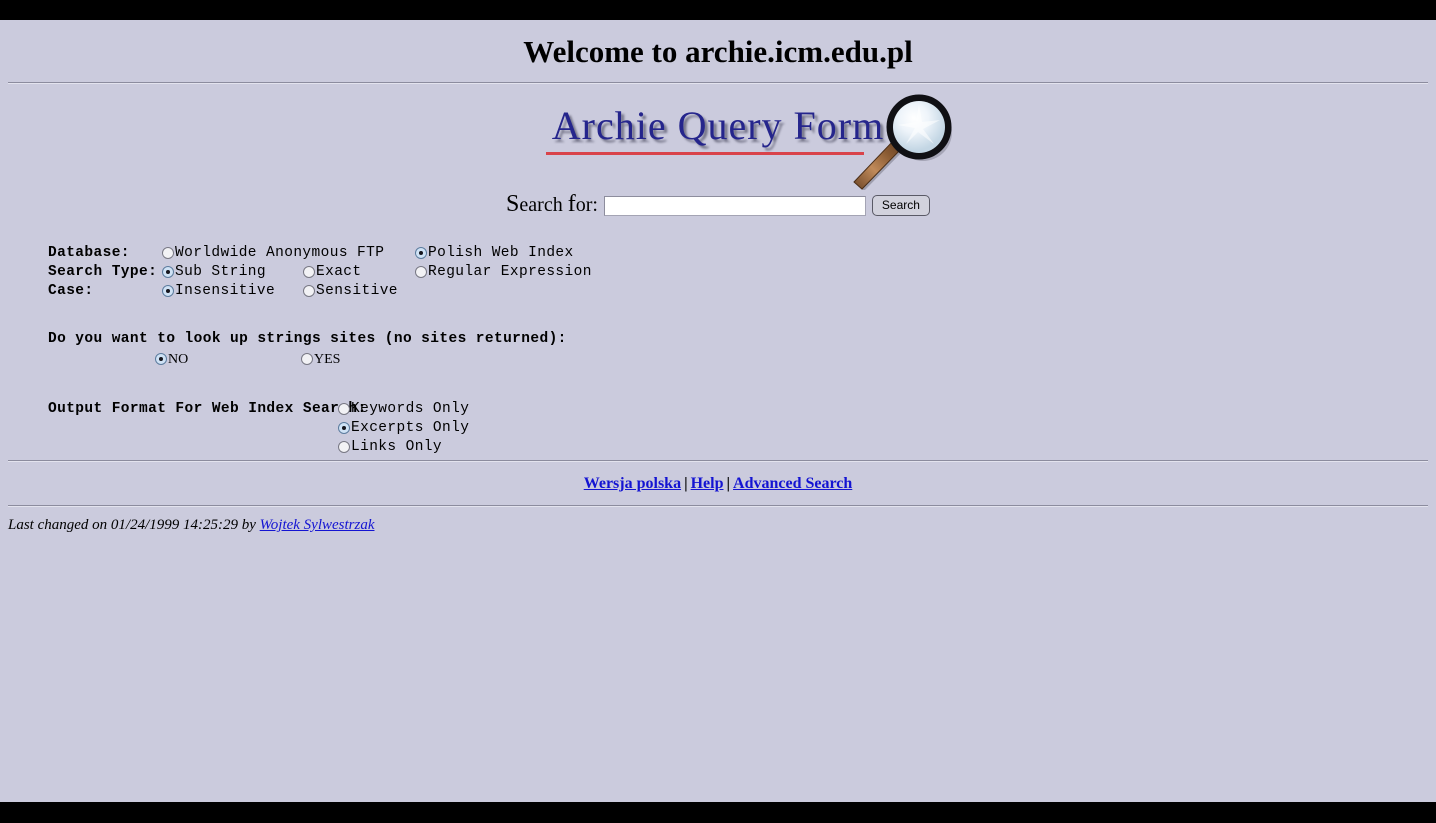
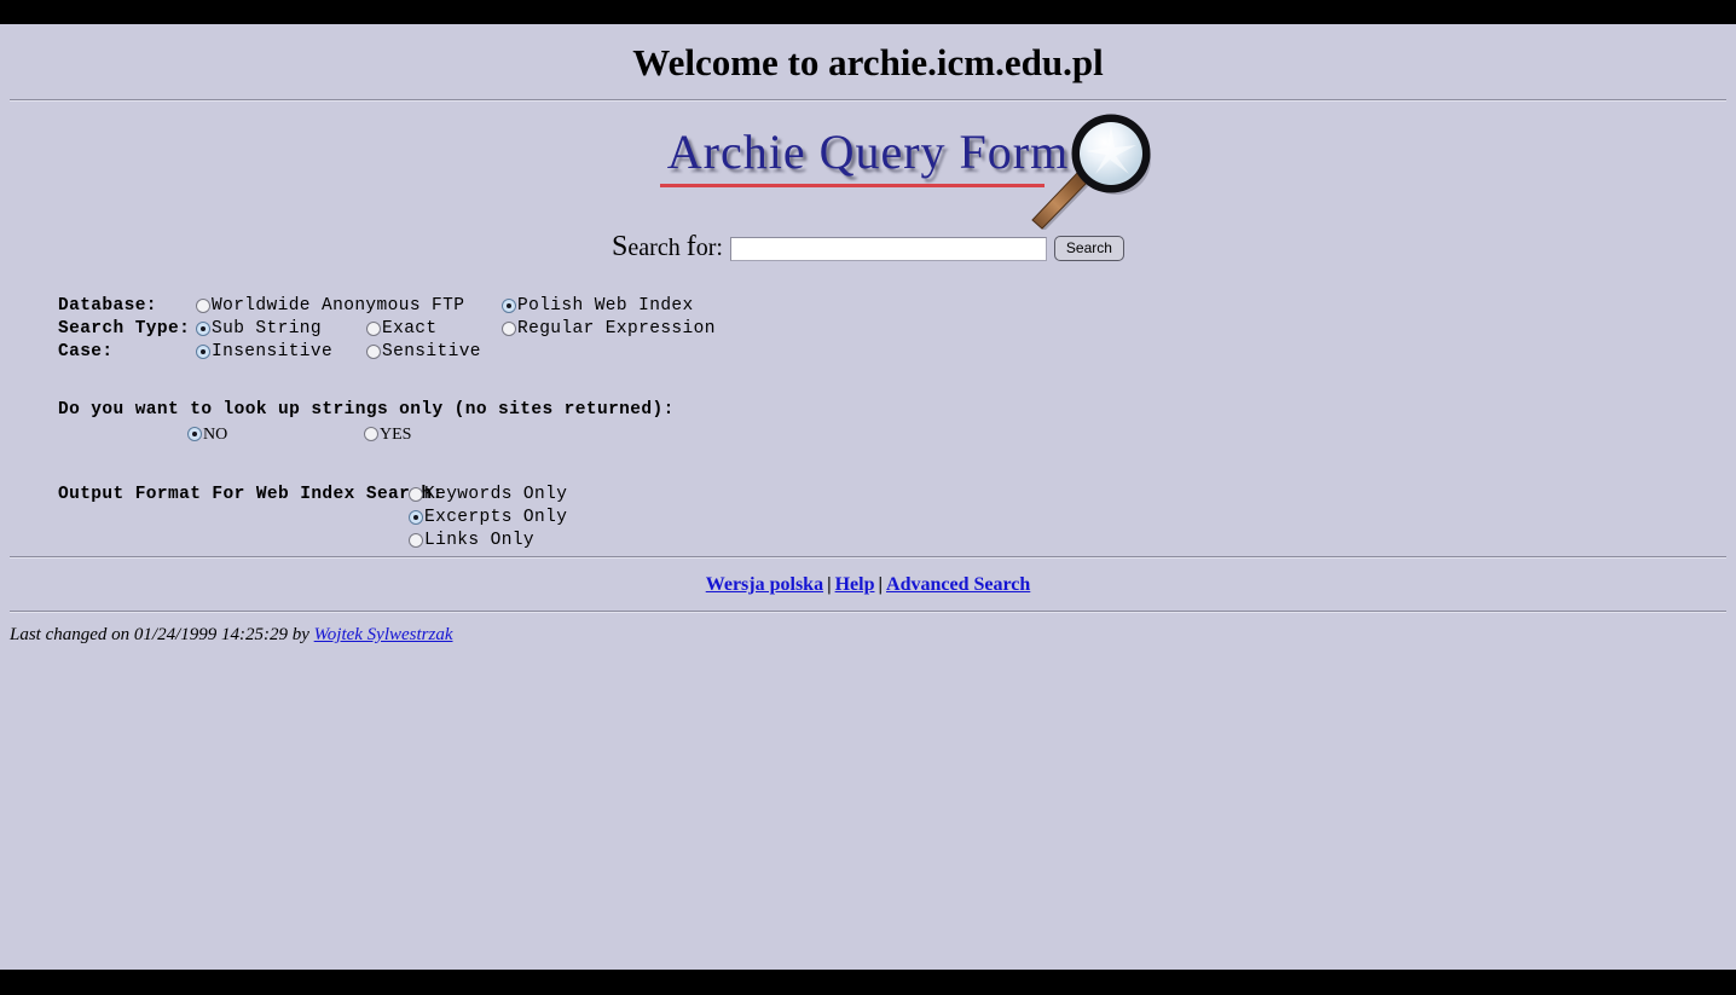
  Welcome to archie.icm.edu.pl
  Archie Query Form
  Search for: Search
  Database:
  Worldwide Anonymous FTP
  Polish Web Index
  Search Type:
  Sub String
  Exact
  Regular Expression
  Case:
  Insensitive
  Sensitive
- Do you want to look up strings sites (no sites returned):
+ Do you want to look up strings only (no sites returned):
  NO
  YES
  Output Format For Web Index Searh:
  Keywords Only
  Excerpts Only
  Links Only
  Wersja polska | Help | Advanced Search
  Last changed on 01/24/1999 14:25:29 by Wojtek Sylwestrzak
